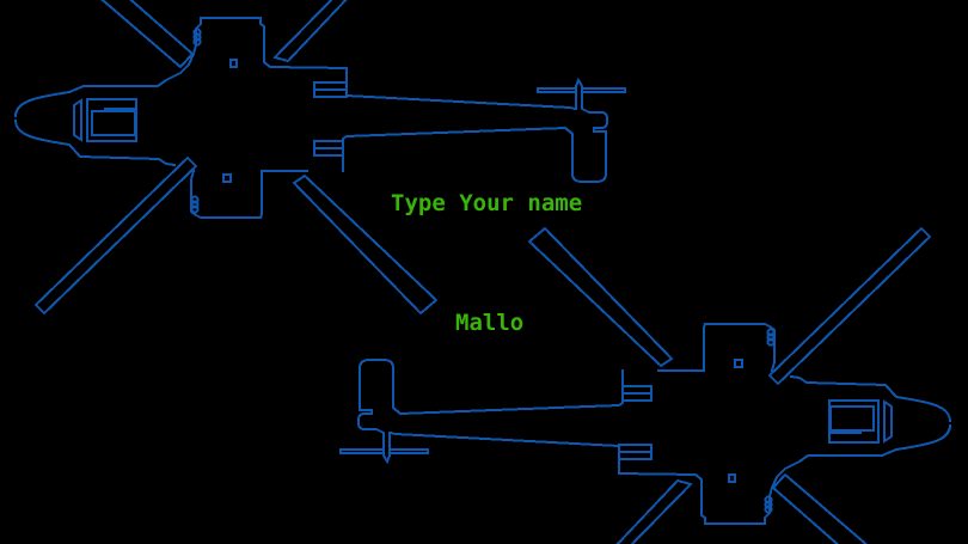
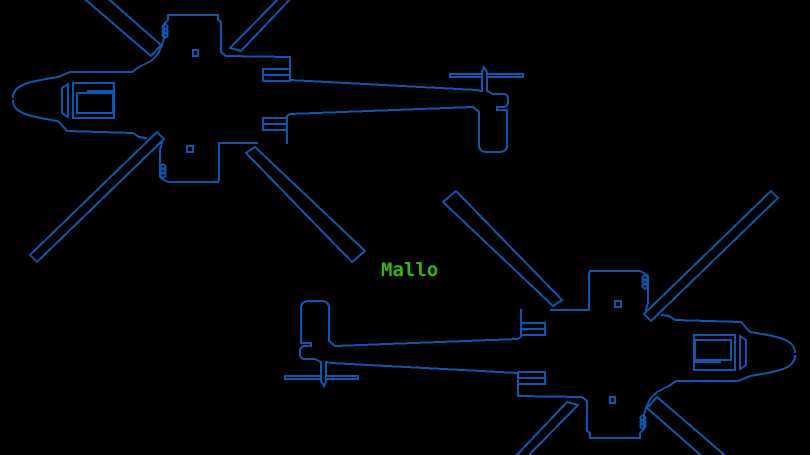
- Type Your name
  Mallo
